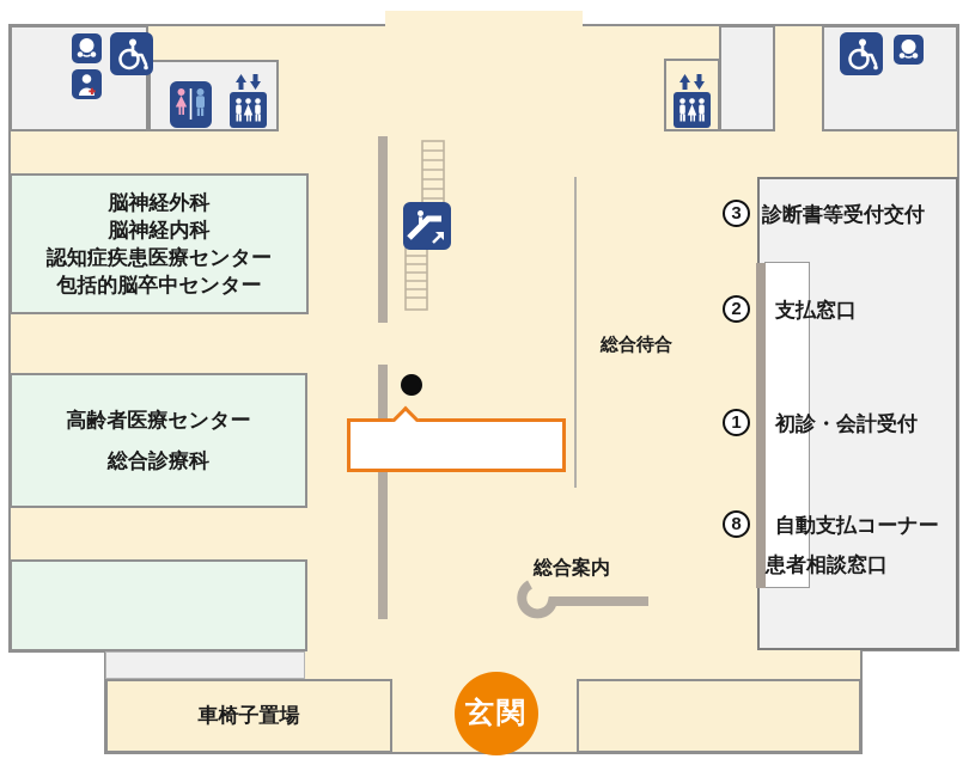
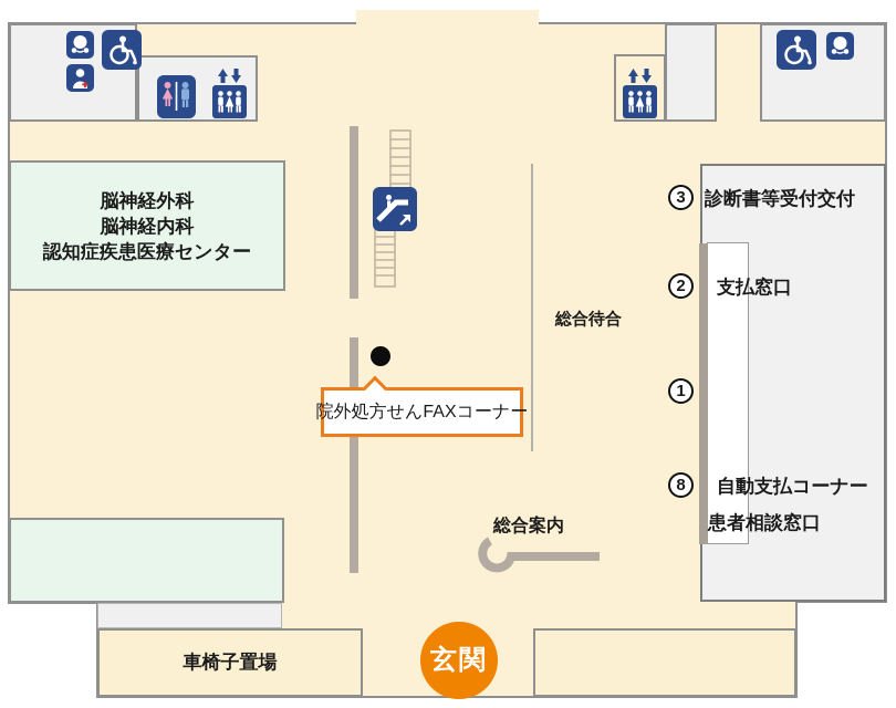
  脳神経外科
  脳神経内科
  認知症疾患医療センター
- 包括的脳卒中センター
- 高齢者医療センター
- 総合診療科
  3
  診断書等受付交付
  2
  支払窓口
  1
- 初診・会計受付
  8
  自動支払コーナー
  患者相談窓口
  総合待合
  総合案内
+ 院外処方せんFAXコーナー
  車椅子置場
  玄関
